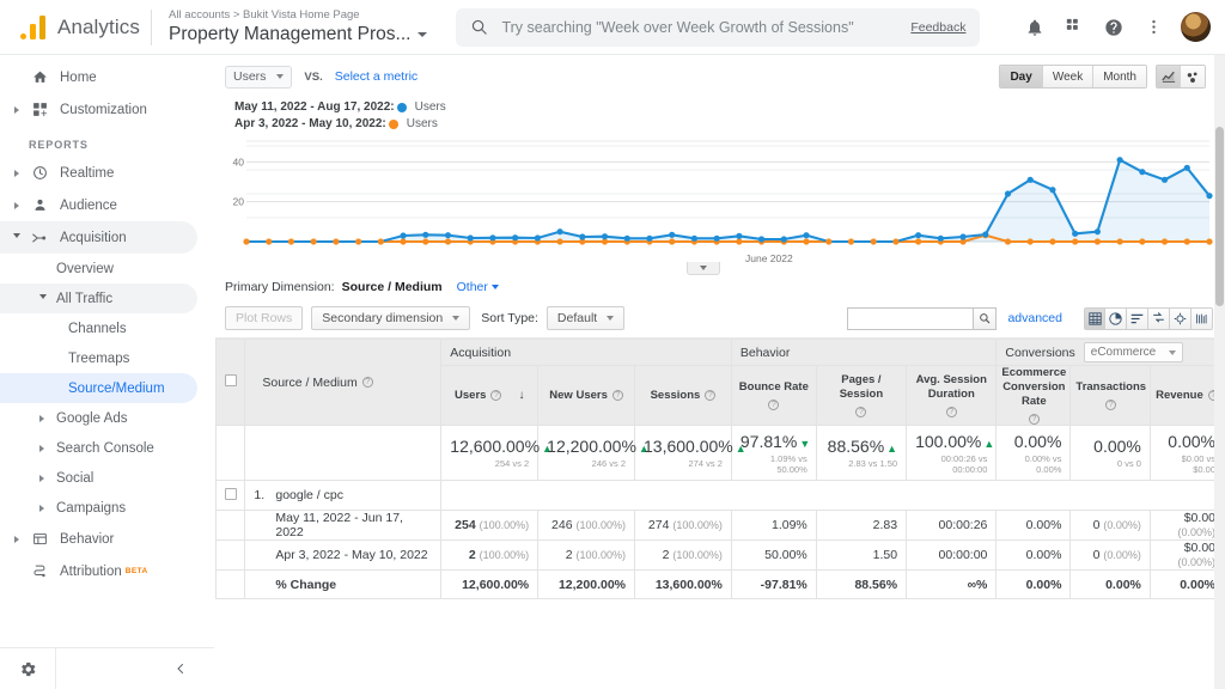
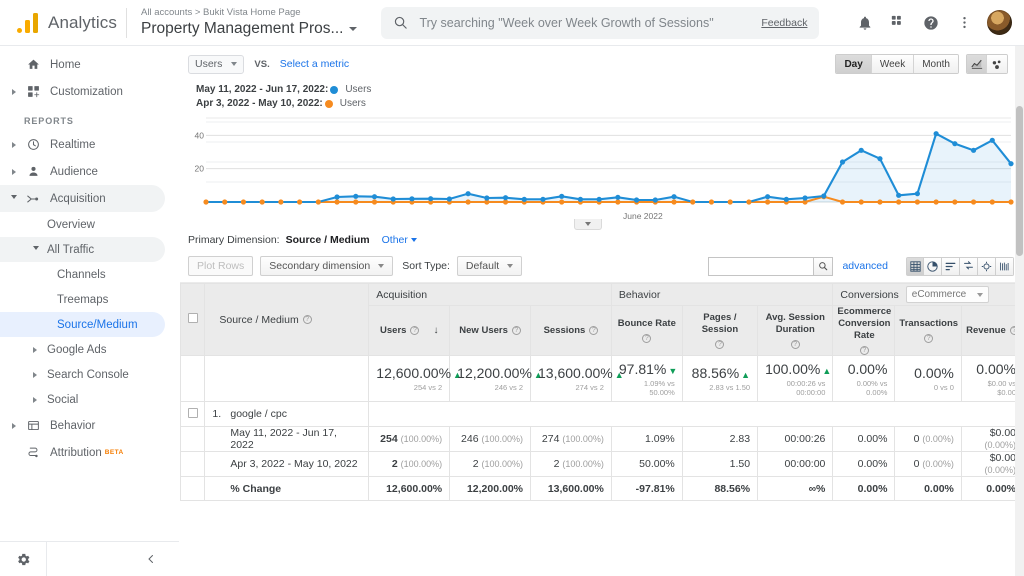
  Analytics
  All accounts > Bukit Vista Home Page
  Property Management Pros...
  Try searching "Week over Week Growth of Sessions"
  Feedback
  Home
  Customization
  REPORTS
  Realtime
  Audience
  Acquisition
  Overview
  All Traffic
  Channels
  Treemaps
  Source/Medium
  Google Ads
  Search Console
  Social
- Campaigns
  Behavior
  Attribution
  Users
  VS.
  Select a metric
  Day
  Week
  Month
- May 11, 2022 - Aug 17, 2022:
+ May 11, 2022 - Jun 17, 2022:
  Users
  Apr 3, 2022 - May 10, 2022:
  Users
  20
  40
  June 2022
  Primary Dimension:
  Source / Medium
  Other
  Plot Rows
  Secondary dimension
  Sort Type:
  Default
  advanced
  	Source / Medium	Acquisition	Behavior	Conversions eCommerce
  Users ↓	New Users	Sessions	Bounce Rate	Pages / Session	Avg. Session Duration	Ecommerce Conversion Rate	Transactions	Revenue
  		12,600.00% ▲254 vs 2	12,200.00% ▲246 vs 2	13,600.00% ▲274 vs 2	97.81% ▼1.09% vs 50.00%	88.56% ▲2.83 vs 1.50	100.00% ▲00:00:26 vs 00:00:00	0.00%0.00% vs 0.00%	0.00%0 vs 0	0.00%$0.00 v $0.00
  	1. google / cpc
  	May 11, 2022 - Jun 17, 2022	254 (100.00%)	246 (100.00%)	274 (100.00%)	1.09%	2.83	00:00:26	0.00%	0 (0.00%)	$0.00 (0.00%
  	Apr 3, 2022 - May 10, 2022	2 (100.00%)	2 (100.00%)	2 (100.00%)	50.00%	1.50	00:00:00	0.00%	0 (0.00%)	$0.00 (0.00%
  	% Change	12,600.00%	12,200.00%	13,600.00%	-97.81%	88.56%	∞%	0.00%	0.00%	0.00%
